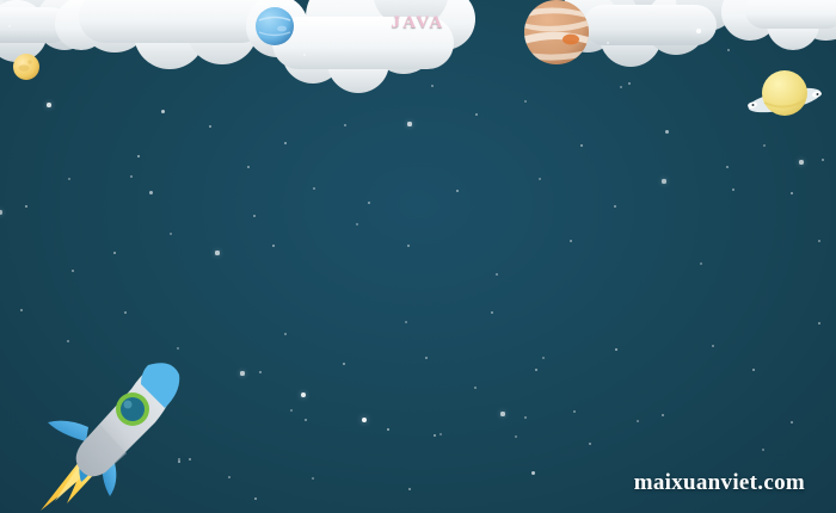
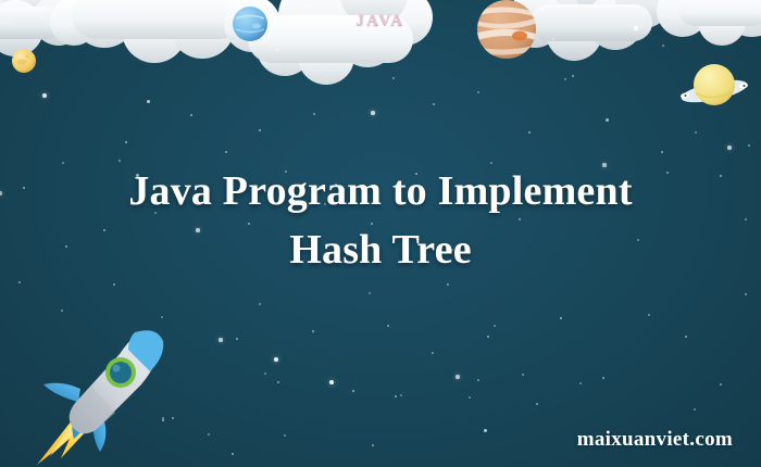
  JAVA
+ Java Program to Implement
+ Hash Tree
  maixuanviet.com
